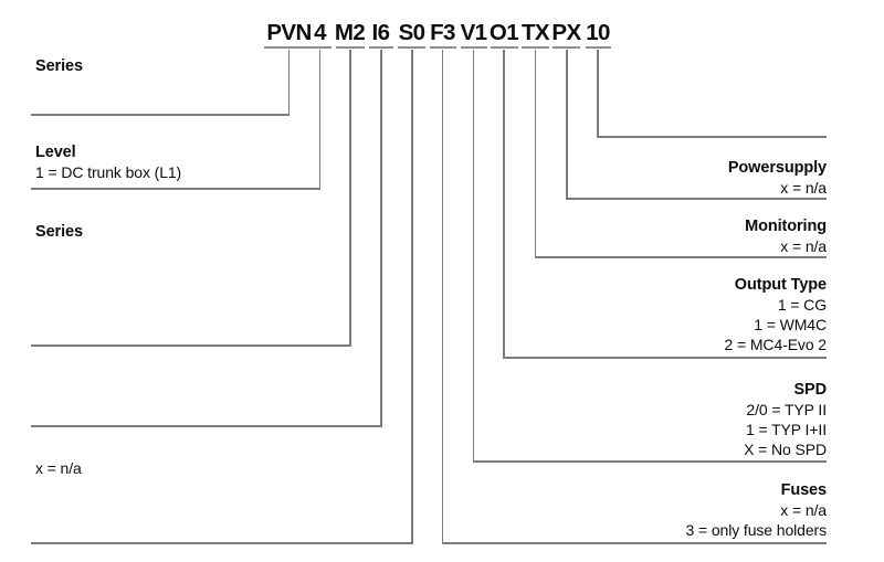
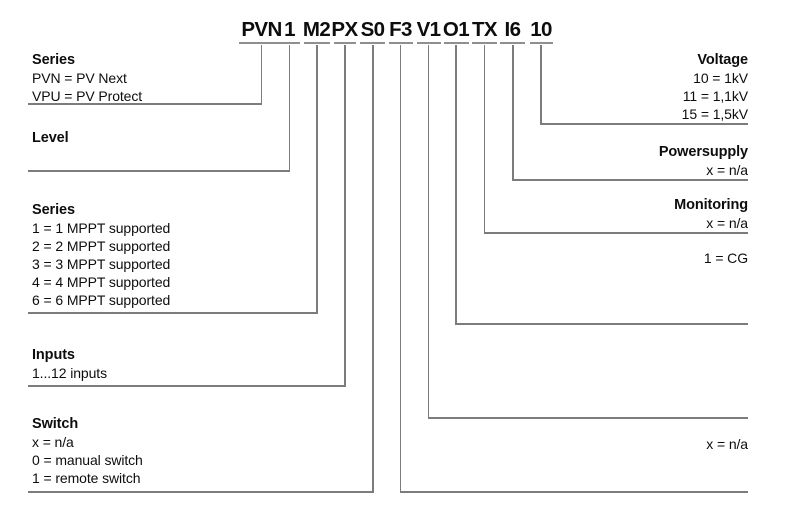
  PVN
- 4
+ 1
  M2
- I6
+ PX
  S0
  F3
  V1
  O1
  TX
- PX
+ I6
  10
  Series
+ PVN = PV Next
+ VPU = PV Protect
  Level
- 1 = DC trunk box (L1)
  Series
+ 1 = 1 MPPT supported
+ 2 = 2 MPPT supported
+ 3 = 3 MPPT supported
+ 4 = 4 MPPT supported
+ 6 = 6 MPPT supported
+ Inputs
+ 1...12 inputs
+ Switch
  x = n/a
+ 0 = manual switch
+ 1 = remote switch
+ Voltage
+ 10 = 1kV
+ 11 = 1,1kV
+ 15 = 1,5kV
  Powersupply
  x = n/a
  Monitoring
  x = n/a
- Output Type
  1 = CG
- 1 = WM4C
- 2 = MC4-Evo 2
- SPD
- 2/0 = TYP II
- 1 = TYP I+II
- X = No SPD
- Fuses
  x = n/a
- 3 = only fuse holders
